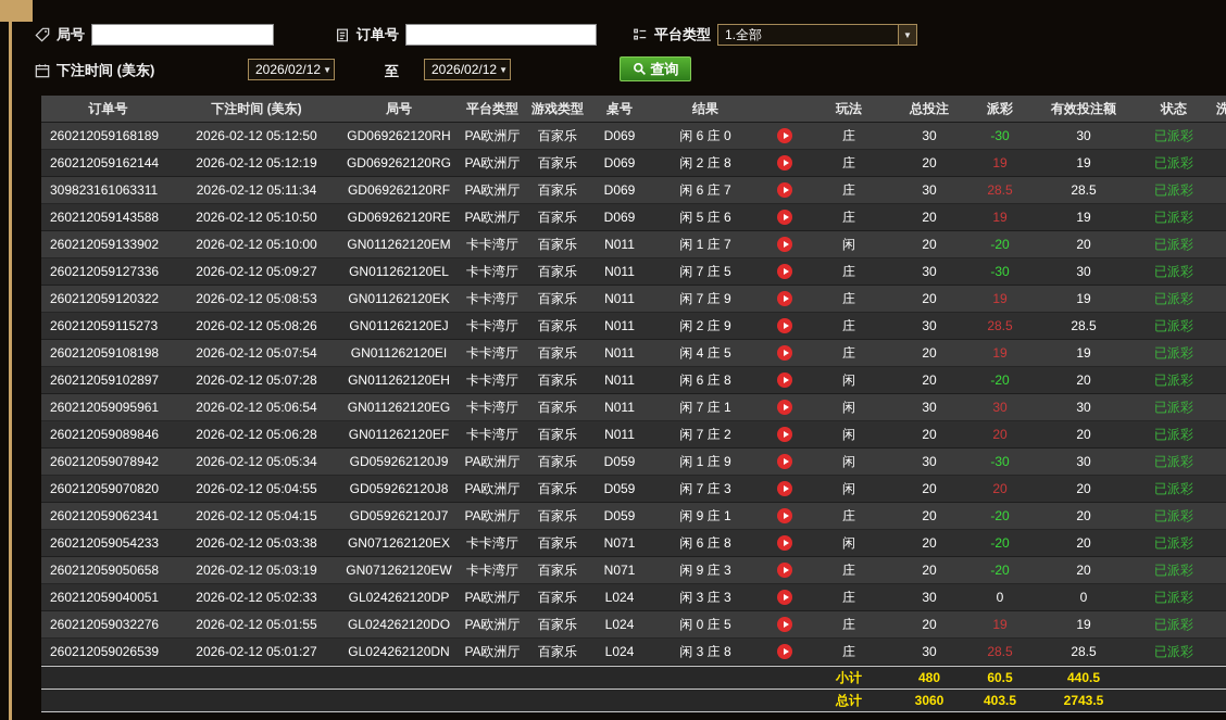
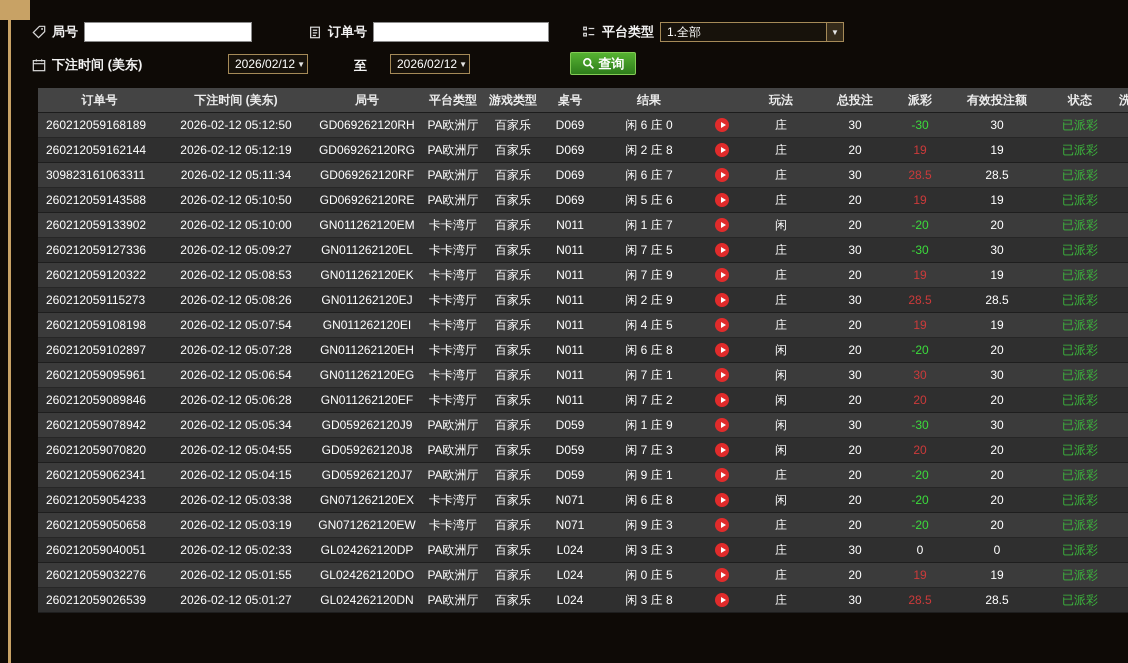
  局号
  订单号
  平台类型
  1.全部
  ▼
  下注时间 (美东)
  2026/02/12
  ▼
  至
  2026/02/12
  ▼
  查询
  订单号
  下注时间 (美东)
  局号
  平台类型
  游戏类型
  桌号
  结果
  玩法
  总投注
  派彩
  有效投注额
  状态
  260212059168189
  2026-02-12 05:12:50
  GD069262120RH
  PA欧洲厅
  百家乐
  D069
  闲 6 庄 0
  庄
  30
  -30
  30
  已派彩
  260212059162144
  2026-02-12 05:12:19
  GD069262120RG
  PA欧洲厅
  百家乐
  D069
  闲 2 庄 8
  庄
  20
  19
  19
  已派彩
  309823161063311
  2026-02-12 05:11:34
  GD069262120RF
  PA欧洲厅
  百家乐
  D069
  闲 6 庄 7
  庄
  30
  28.5
  28.5
  已派彩
  260212059143588
  2026-02-12 05:10:50
  GD069262120RE
  PA欧洲厅
  百家乐
  D069
  闲 5 庄 6
  庄
  20
  19
  19
  已派彩
  260212059133902
  2026-02-12 05:10:00
  GN011262120EM
  卡卡湾厅
  百家乐
  N011
  闲 1 庄 7
  闲
  20
  -20
  20
  已派彩
  260212059127336
  2026-02-12 05:09:27
  GN011262120EL
  卡卡湾厅
  百家乐
  N011
  闲 7 庄 5
  庄
  30
  -30
  30
  已派彩
  260212059120322
  2026-02-12 05:08:53
  GN011262120EK
  卡卡湾厅
  百家乐
  N011
  闲 7 庄 9
  庄
  20
  19
  19
  已派彩
  260212059115273
  2026-02-12 05:08:26
  GN011262120EJ
  卡卡湾厅
  百家乐
  N011
  闲 2 庄 9
  庄
  30
  28.5
  28.5
  已派彩
  260212059108198
  2026-02-12 05:07:54
  GN011262120EI
  卡卡湾厅
  百家乐
  N011
  闲 4 庄 5
  庄
  20
  19
  19
  已派彩
  260212059102897
  2026-02-12 05:07:28
  GN011262120EH
  卡卡湾厅
  百家乐
  N011
  闲 6 庄 8
  闲
  20
  -20
  20
  已派彩
  260212059095961
  2026-02-12 05:06:54
  GN011262120EG
  卡卡湾厅
  百家乐
  N011
  闲 7 庄 1
  闲
  30
  30
  30
  已派彩
  260212059089846
  2026-02-12 05:06:28
  GN011262120EF
  卡卡湾厅
  百家乐
  N011
  闲 7 庄 2
  闲
  20
  20
  20
  已派彩
  260212059078942
  2026-02-12 05:05:34
  GD059262120J9
  PA欧洲厅
  百家乐
  D059
  闲 1 庄 9
  闲
  30
  -30
  30
  已派彩
  260212059070820
  2026-02-12 05:04:55
  GD059262120J8
  PA欧洲厅
  百家乐
  D059
  闲 7 庄 3
  闲
  20
  20
  20
  已派彩
  260212059062341
  2026-02-12 05:04:15
  GD059262120J7
  PA欧洲厅
  百家乐
  D059
  闲 9 庄 1
  庄
  20
  -20
  20
  已派彩
  260212059054233
  2026-02-12 05:03:38
  GN071262120EX
  卡卡湾厅
  百家乐
  N071
  闲 6 庄 8
  闲
  20
  -20
  20
  已派彩
  260212059050658
  2026-02-12 05:03:19
  GN071262120EW
  卡卡湾厅
  百家乐
  N071
  闲 9 庄 3
  庄
  20
  -20
  20
  已派彩
  260212059040051
  2026-02-12 05:02:33
  GL024262120DP
  PA欧洲厅
  百家乐
  L024
  闲 3 庄 3
  庄
  30
  0
  0
  已派彩
  260212059032276
  2026-02-12 05:01:55
  GL024262120DO
  PA欧洲厅
  百家乐
  L024
  闲 0 庄 5
  庄
  20
  19
  19
  已派彩
  260212059026539
  2026-02-12 05:01:27
  GL024262120DN
  PA欧洲厅
  百家乐
  L024
  闲 3 庄 8
  庄
  30
  28.5
  28.5
  已派彩
- 小计
- 480
- 60.5
- 440.5
- 总计
- 3060
- 403.5
- 2743.5
